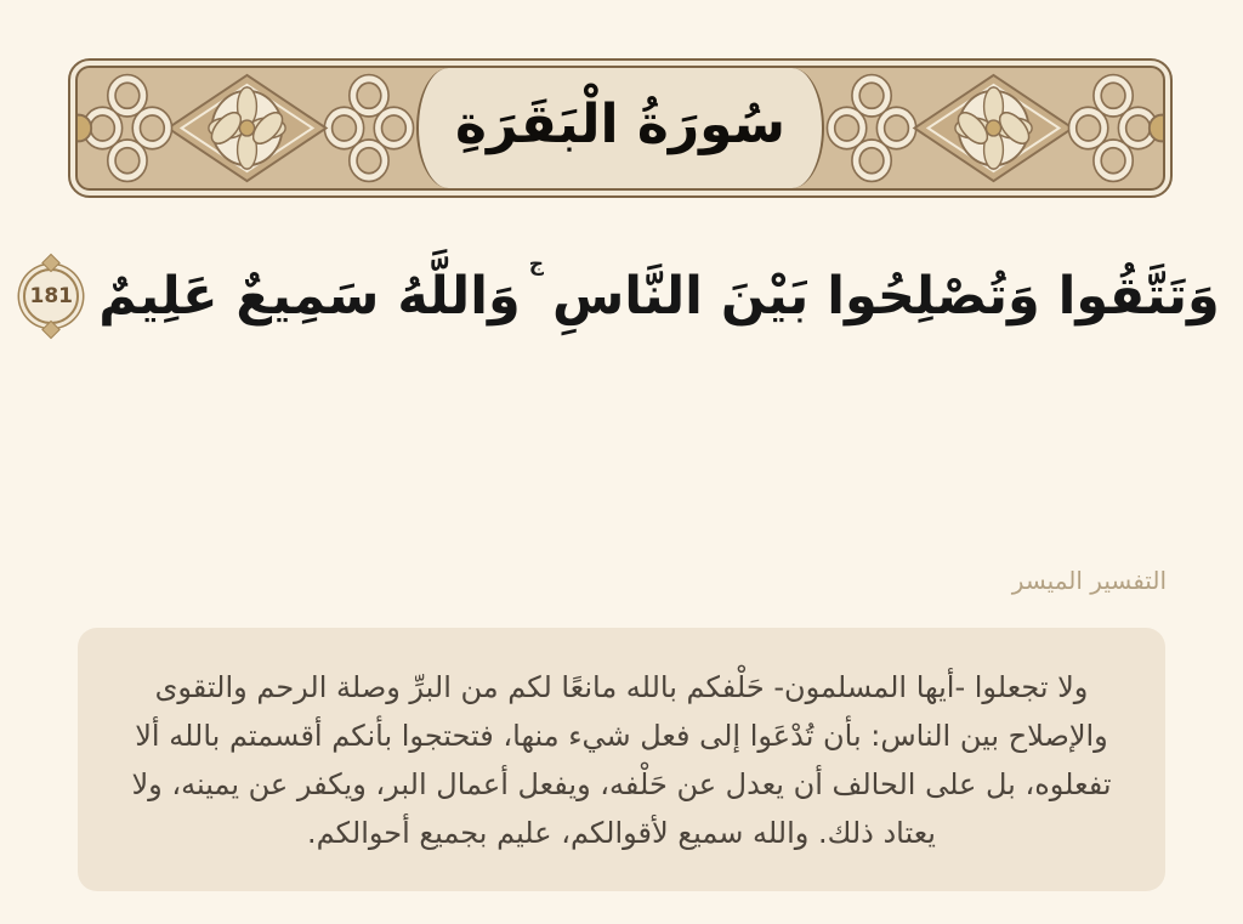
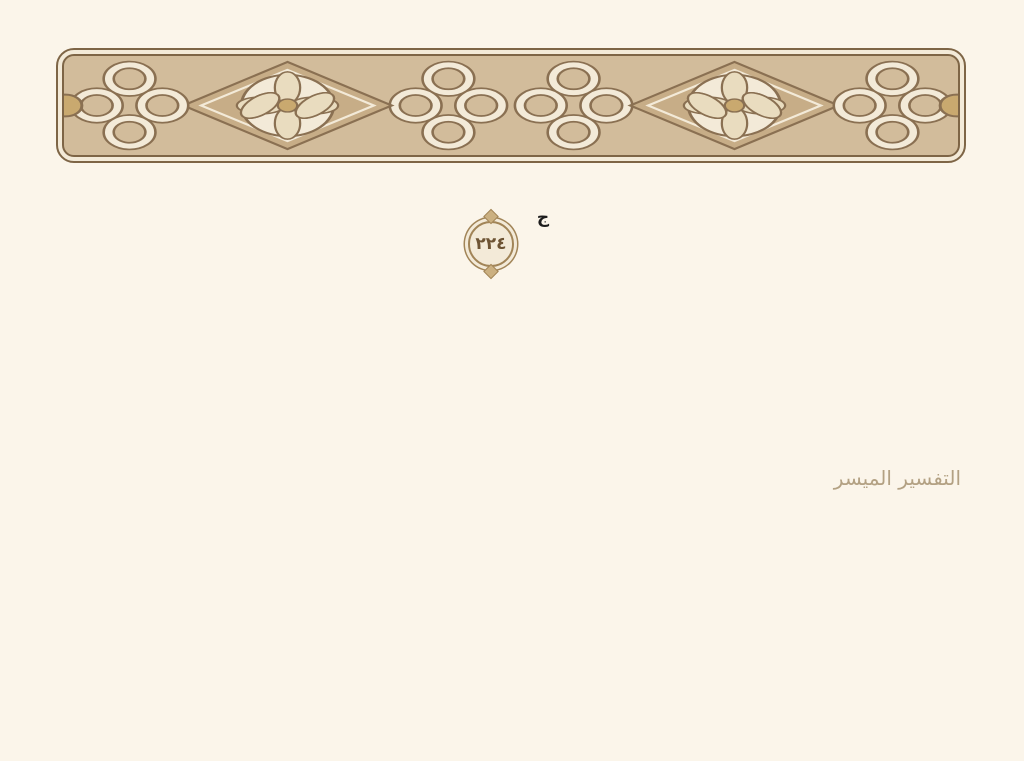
- سُورَةُ الْبَقَرَةِ
- وَتَتَّقُوا وَتُصْلِحُوا بَيْنَ النَّاسِ
  ج
- وَاللَّهُ سَمِيعٌ عَلِيمٌ
- 181
+ ٢٢٤
  التفسير الميسر
- ولا تجعلوا -أيها المسلمون- حَلْفكم بالله مانعًا لكم من البرِّ وصلة الرحم والتقوى والإصلاح بين الناس: بأن تُدْعَوا إلى فعل شيء منها، فتحتجوا بأنكم أقسمتم بالله ألا تفعلوه، بل على الحالف أن يعدل عن حَلْفه، ويفعل أعمال البر، ويكفر عن يمينه، ولا يعتاد ذلك. والله سميع لأقوالكم، عليم بجميع أحوالكم.
